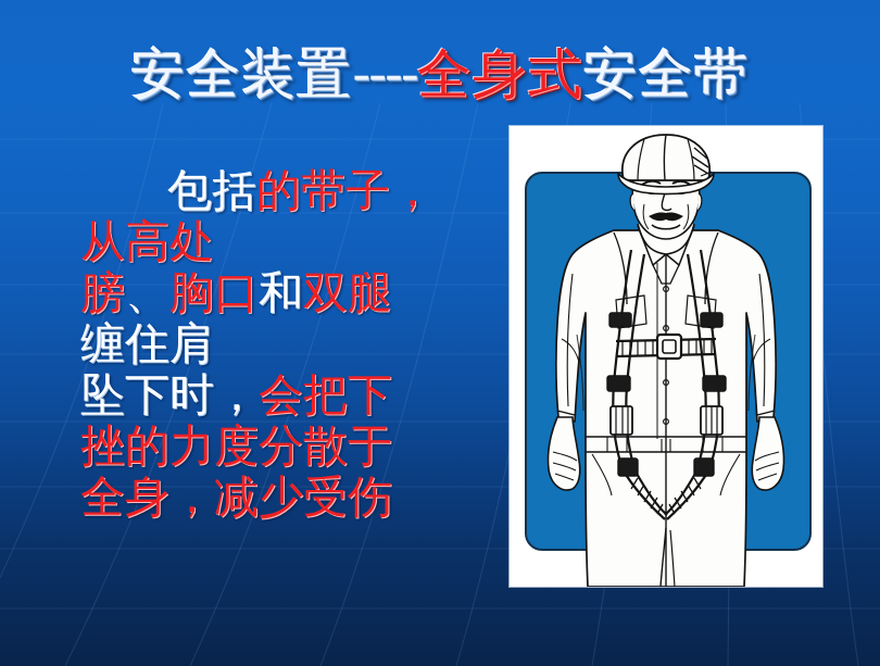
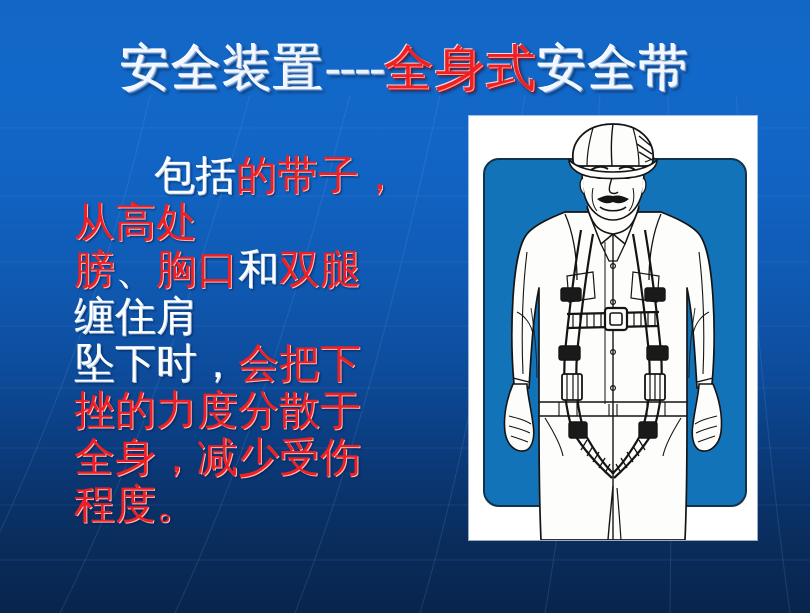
  安全装置----全身式安全带
  包括的带子，从高处
  膀、胸口和双腿
  缠住肩
  坠下时，会把下
  挫的力度分散于
  全身，减少受伤
+ 程度。
